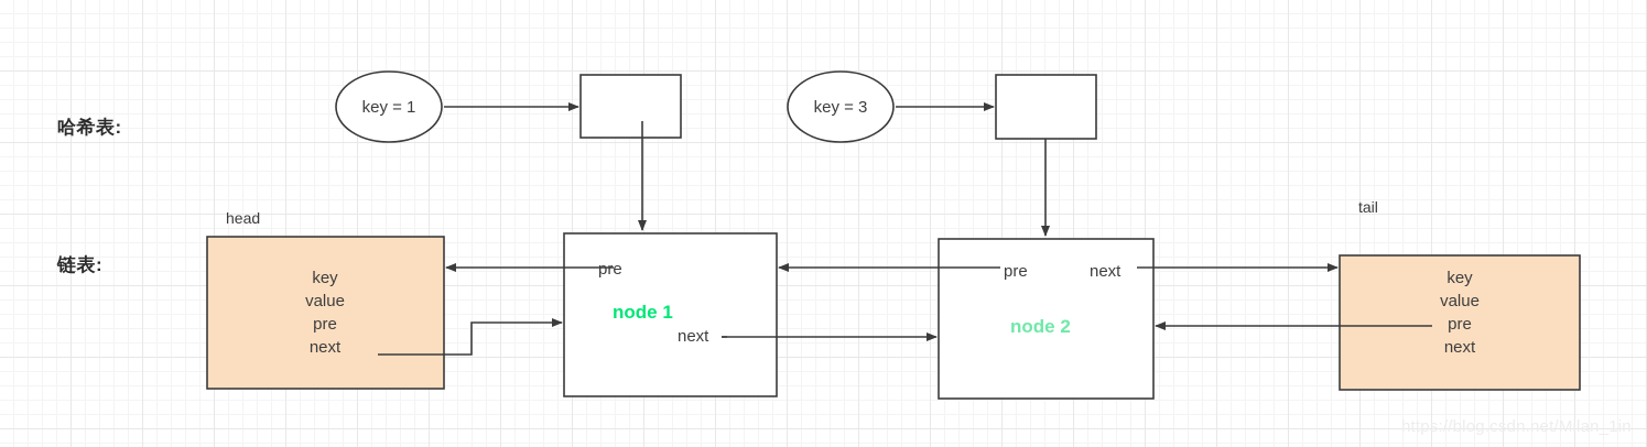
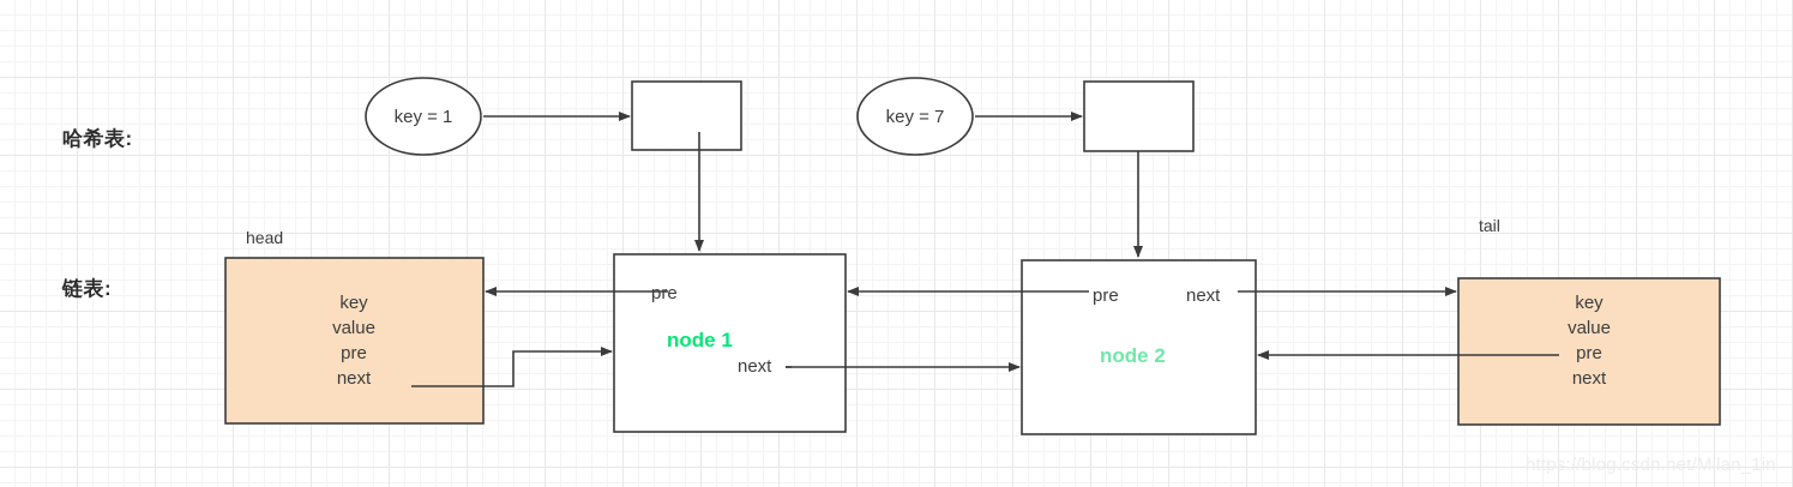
  哈希表:
  链表:
  key = 1
- key = 3
+ key = 7
  head
  tail
  key
  value
  pre
  next
  key
  value
  pre
  next
  pre
  node 1
  next
  pre
  next
  node 2
